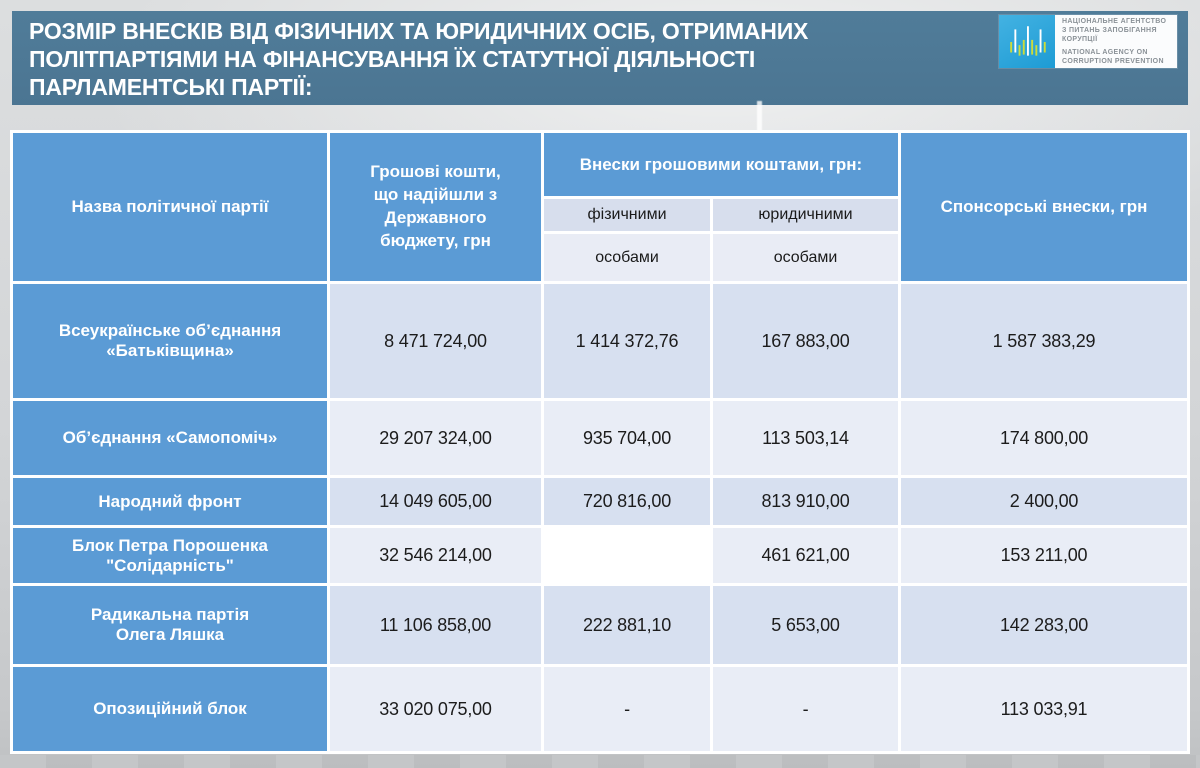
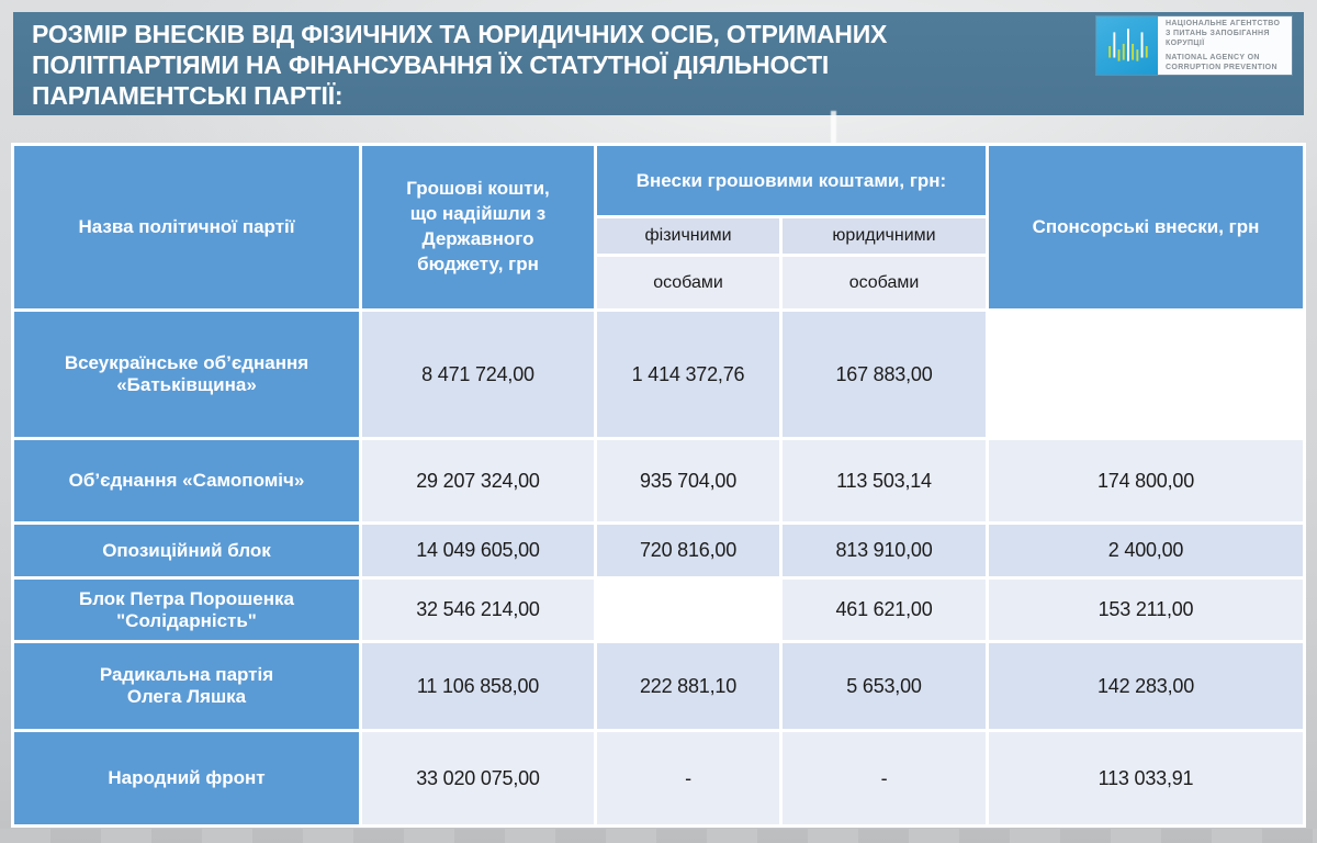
  РОЗМІР ВНЕСКІВ ВІД ФІЗИЧНИХ ТА ЮРИДИЧНИХ ОСІБ, ОТРИМАНИХ
  ПОЛІТПАРТІЯМИ НА ФІНАНСУВАННЯ ЇХ СТАТУТНОЇ ДІЯЛЬНОСТІ
  ПАРЛАМЕНТСЬКІ ПАРТІЇ:
  Назва політичної партії
  Грошові кошти, що надійшли з Державного бюджету, грн
  Внески грошовими коштами, грн:
  фізичними
  юридичними
  особами
  особами
  Спонсорські внески, грн
  Всеукраїнське об’єднання
  «Батьківщина»
  8 471 724,00
  1 414 372,76
  167 883,00
- 1 587 383,29
  Об’єднання «Самопоміч»
  29 207 324,00
  935 704,00
  113 503,14
  174 800,00
- Народний фронт
+ Опозиційний блок
  14 049 605,00
  720 816,00
  813 910,00
  2 400,00
  Блок Петра Порошенка
  "Солідарність"
  32 546 214,00
  461 621,00
  153 211,00
  Радикальна партія
  Олега Ляшка
  11 106 858,00
  222 881,10
  5 653,00
  142 283,00
- Опозиційний блок
+ Народний фронт
  33 020 075,00
  -
  -
  113 033,91
